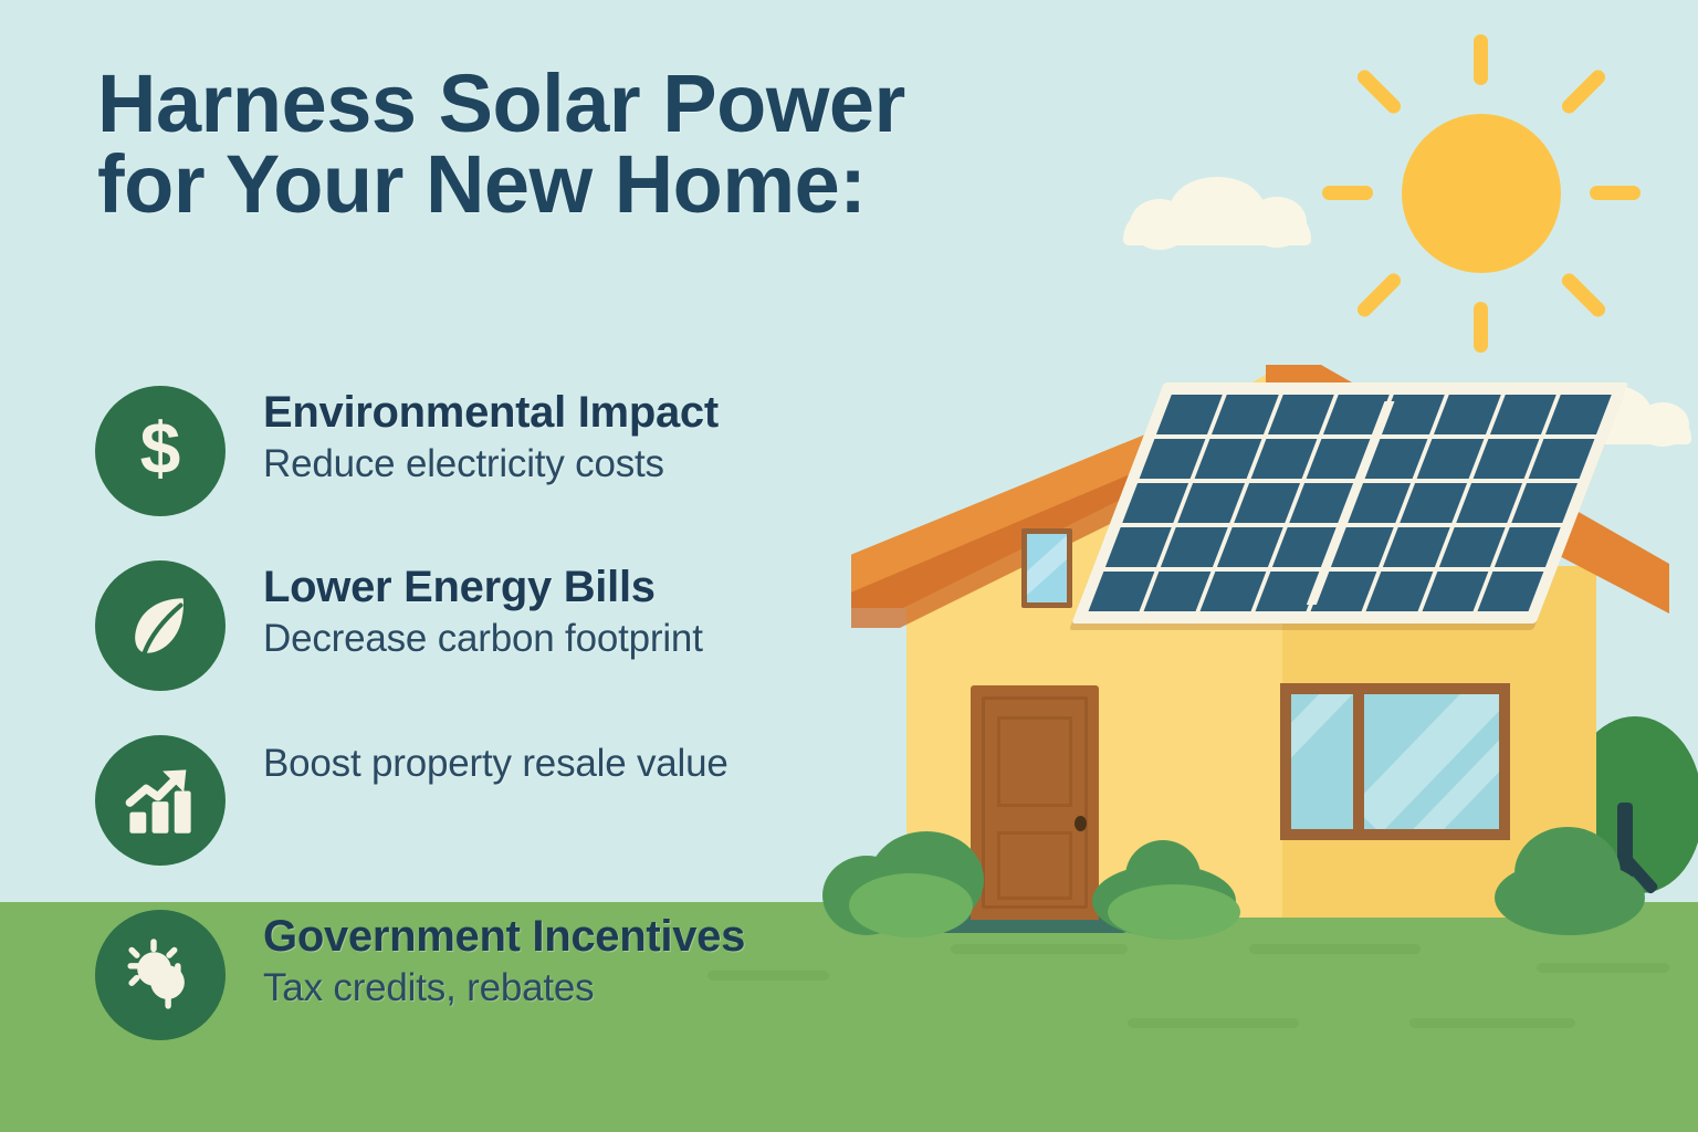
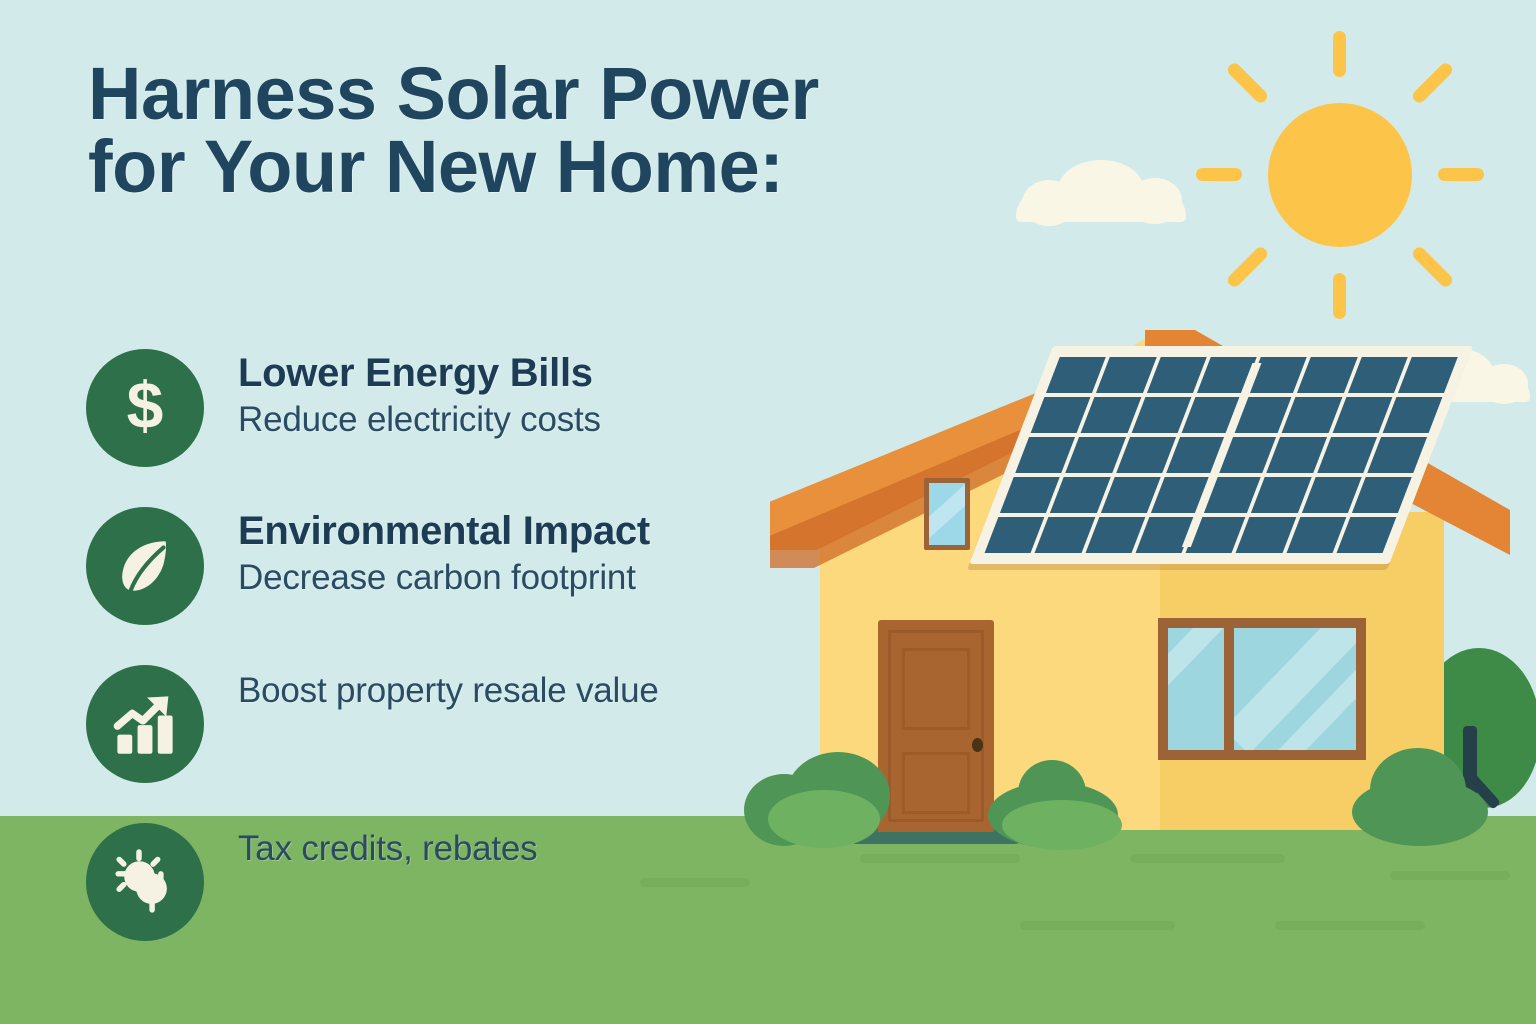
  Harness Solar Power
  for Your New Home:
  $
- Environmental Impact
+ Lower Energy Bills
  Reduce electricity costs
- Lower Energy Bills
+ Environmental Impact
  Decrease carbon footprint
  Boost property resale value
- Government Incentives
  Tax credits, rebates
